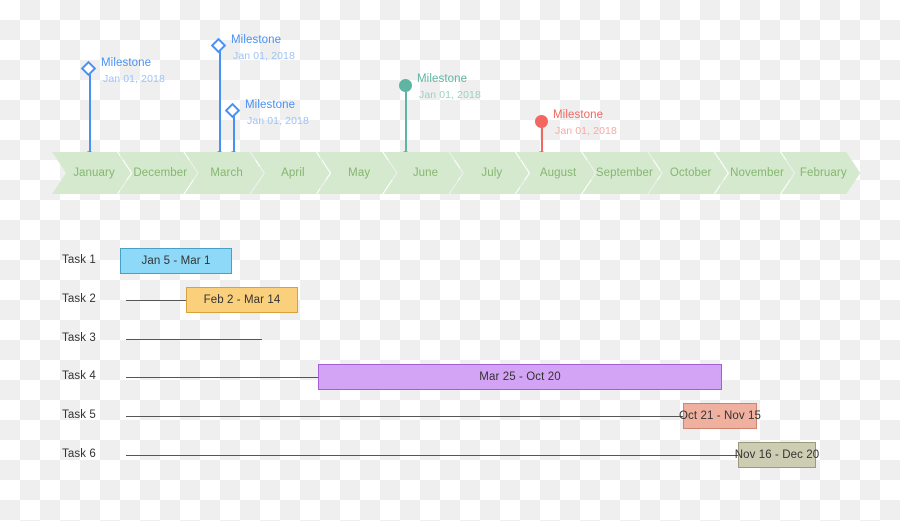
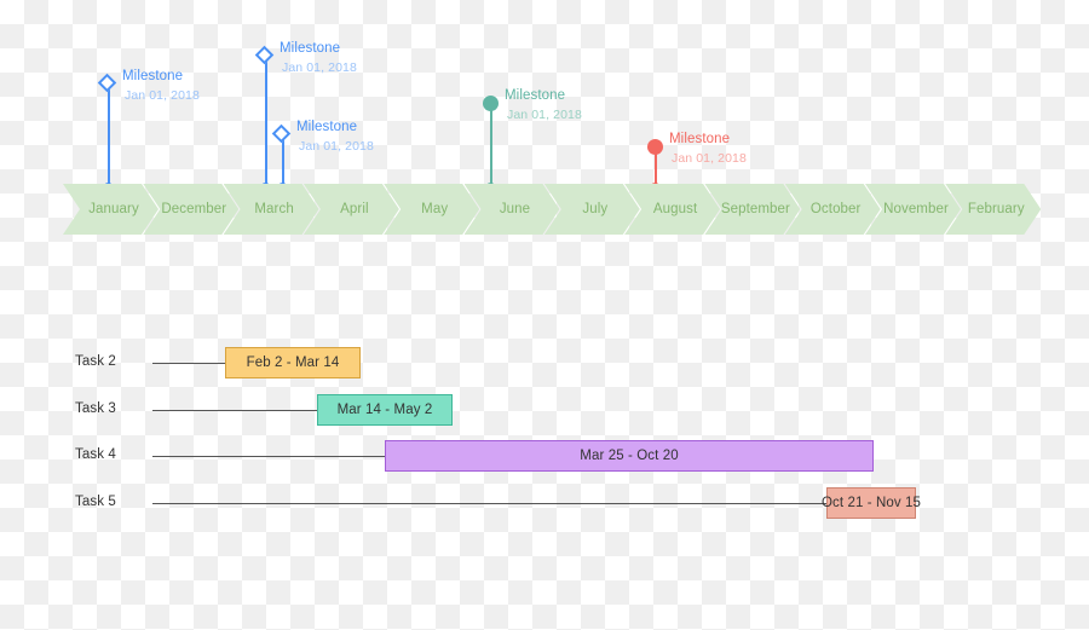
  Milestone
  Jan 01, 2018
  Milestone
  Jan 01, 2018
  Milestone
  Jan 01, 2018
  Milestone
  Jan 01, 2018
  Milestone
  Jan 01, 2018
  January
  December
  March
  April
  May
  June
  July
  August
  September
  October
  November
  February
- Task 1
- Jan 5 - Mar 1
  Task 2
  Feb 2 - Mar 14
  Task 3
+ Mar 14 - May 2
  Task 4
  Mar 25 - Oct 20
  Task 5
  Oct 21 - Nov 15
- Task 6
- Nov 16 - Dec 20
